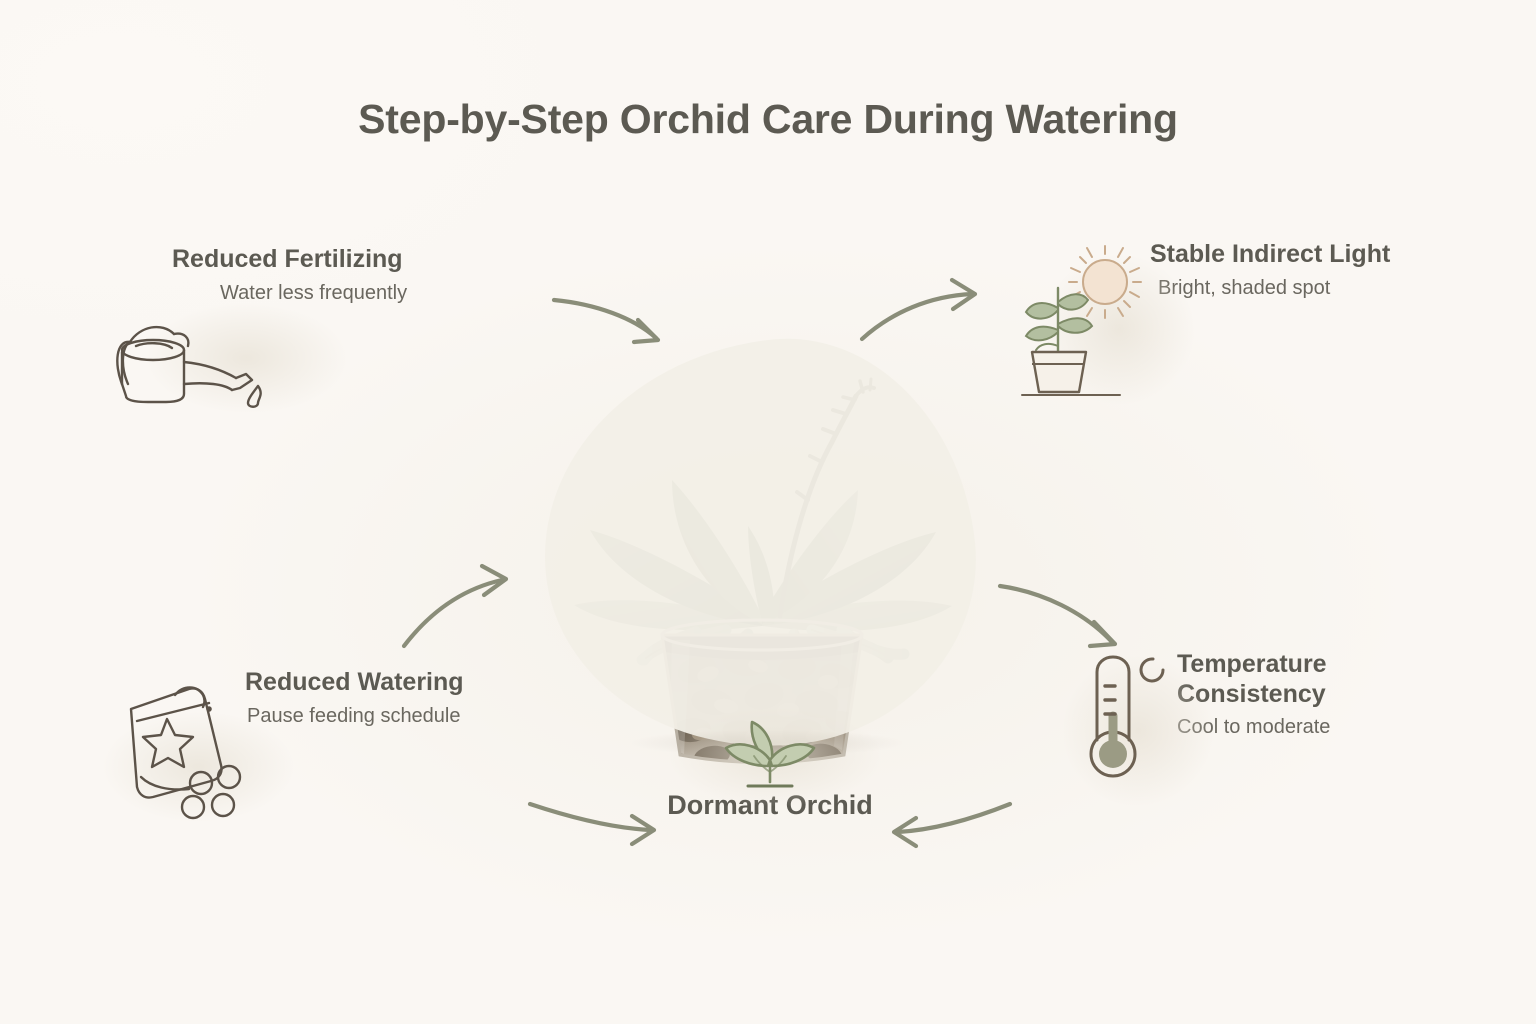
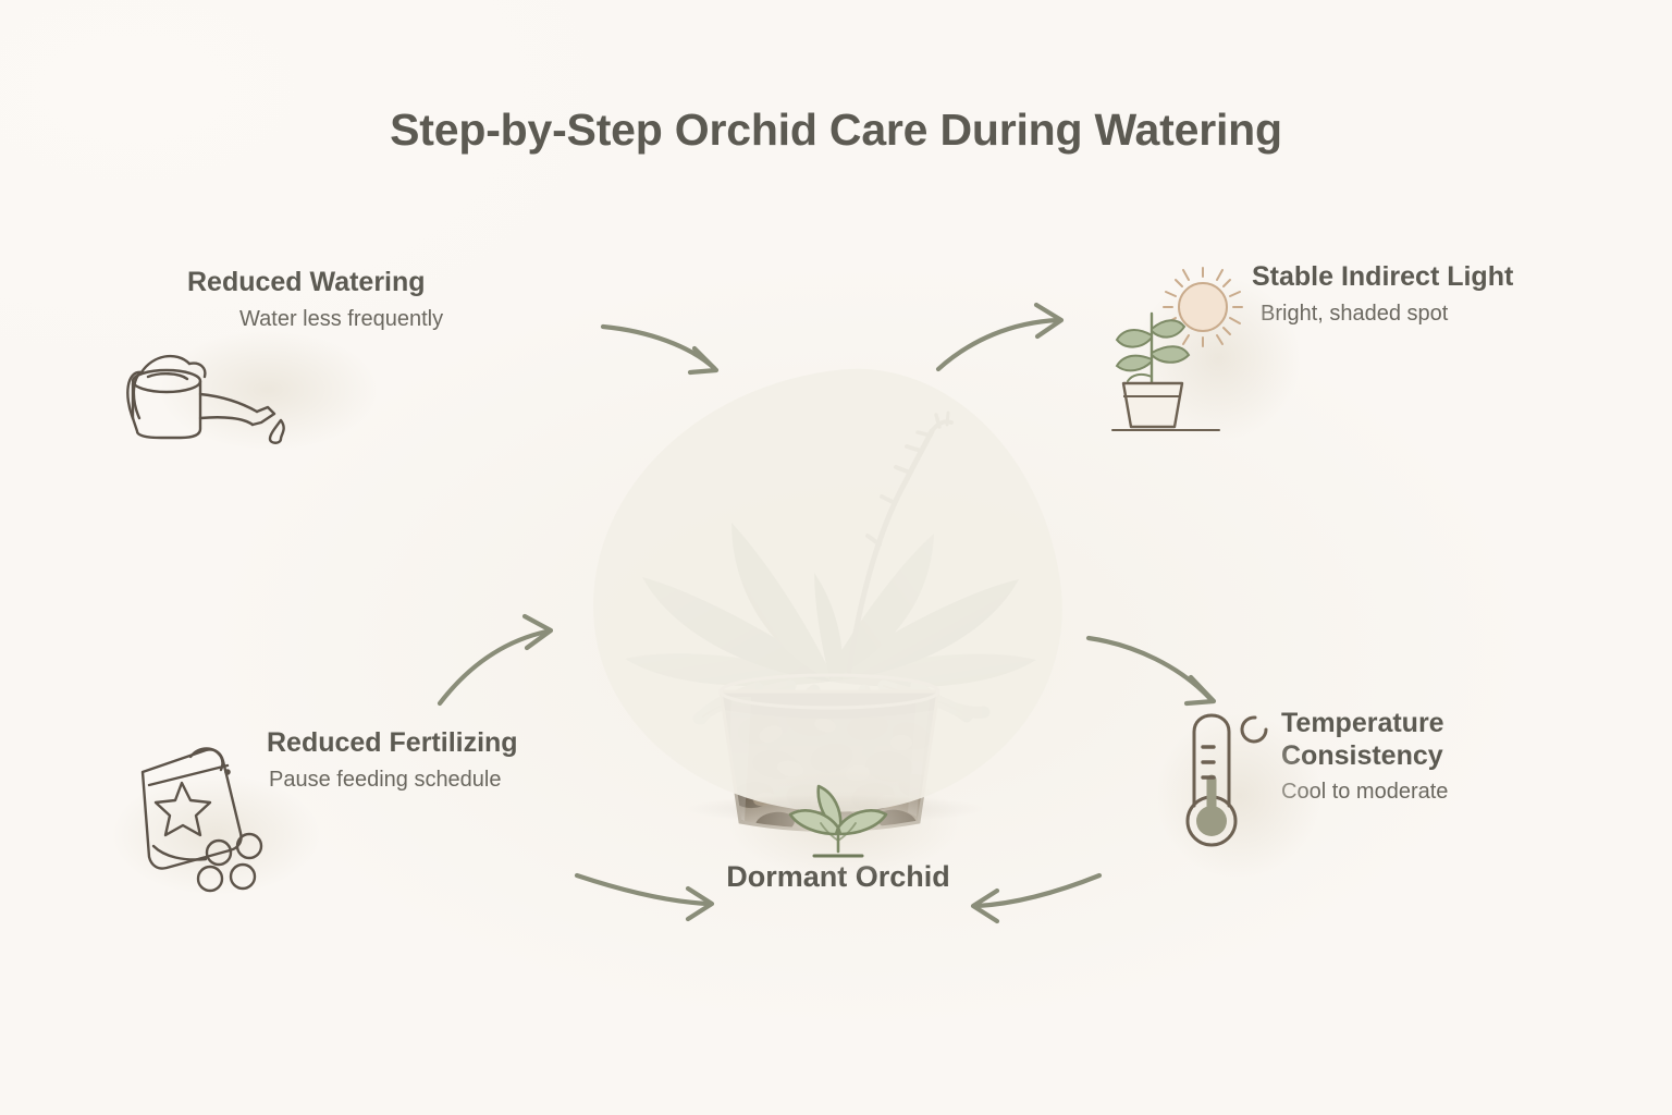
  Step-by-Step Orchid Care During Watering
- Reduced Fertilizing
+ Reduced Watering
  Water less frequently
  Stable Indirect Light
  ght, shaded spot
- Reduced Watering
+ Reduced Fertilizing
  Pause feeding schedule
  Temperature
  nsistency
  l to moderate
  Dorma Orchid
